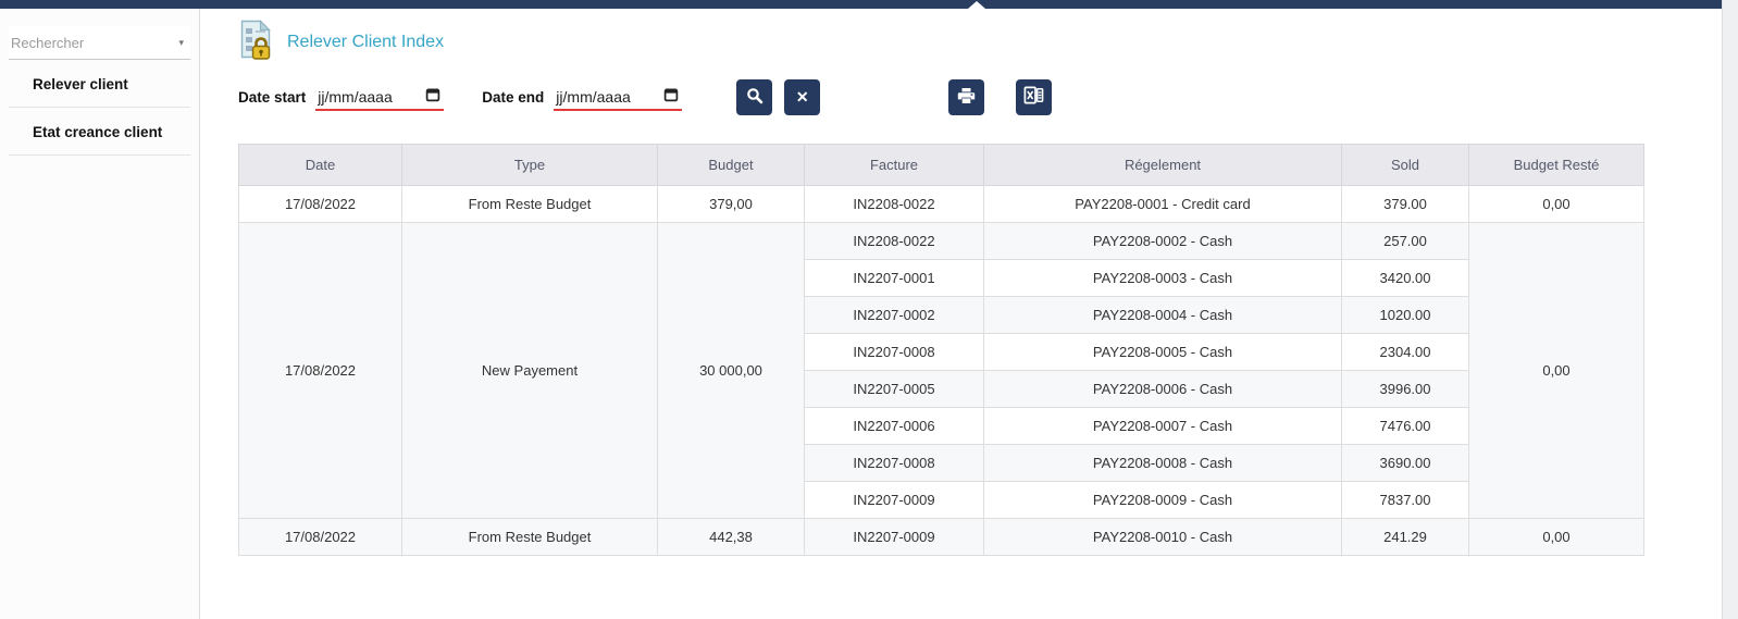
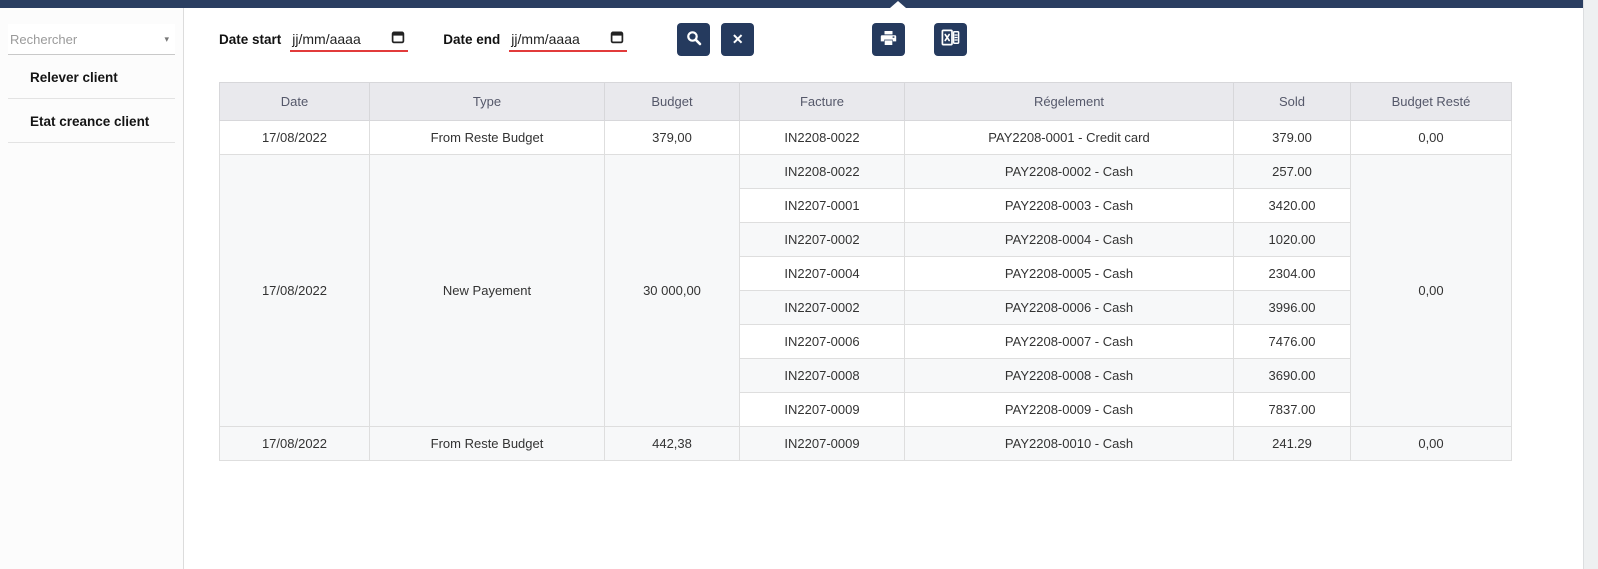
  Rechercher
  ▾
  Relever client
  Etat creance client
- Relever Client Index
  Date start
  jj/mm/aaaa
  Date end
  jj/mm/aaaa
  ✕
  Date	Type	Budget	Facture	Régelement	Sold	Budget Resté
  17/08/2022	From Reste Budget	379,00	IN2208-0022	PAY2208-0001 - Credit card	379.00	0,00
  17/08/2022	New Payement	30 000,00	IN2208-0022	PAY2208-0002 - Cash	257.00	0,00
  IN2207-0001	PAY2208-0003 - Cash	3420.00
  IN2207-0002	PAY2208-0004 - Cash	1020.00
- IN2207-0008	PAY2208-0005 - Cash	2304.00
+ IN2207-0004	PAY2208-0005 - Cash	2304.00
- IN2207-0005	PAY2208-0006 - Cash	3996.00
+ IN2207-0002	PAY2208-0006 - Cash	3996.00
  IN2207-0006	PAY2208-0007 - Cash	7476.00
  IN2207-0008	PAY2208-0008 - Cash	3690.00
  IN2207-0009	PAY2208-0009 - Cash	7837.00
  17/08/2022	From Reste Budget	442,38	IN2207-0009	PAY2208-0010 - Cash	241.29	0,00
